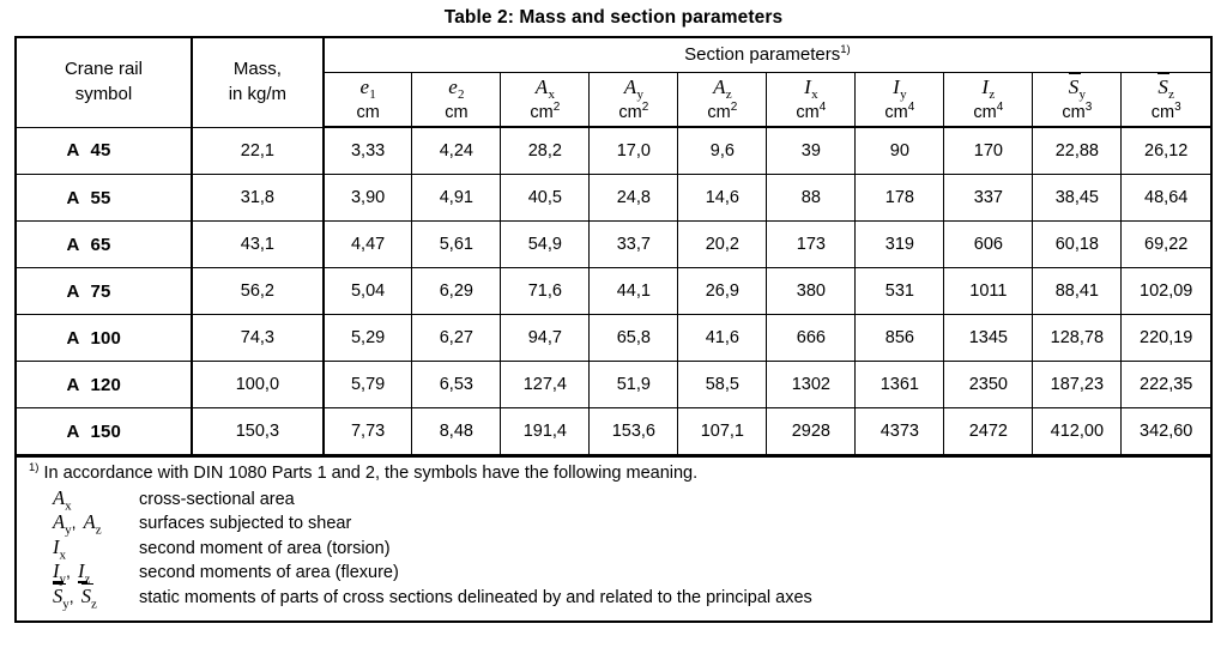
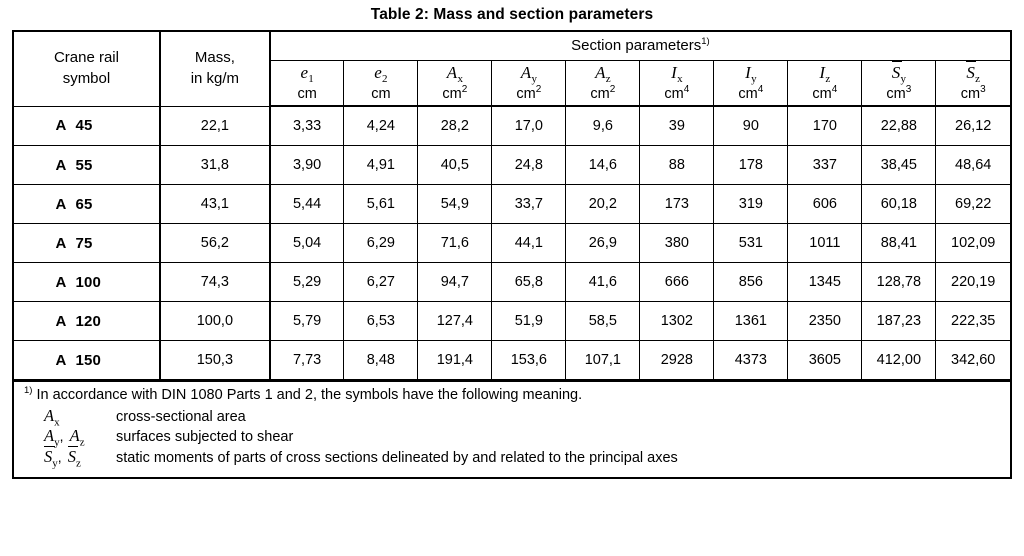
  Table 2: Mass and section parameters
  Crane rail symbol	Mass, in kg/m	Section parameters1)
  e1 cm	e2 cm	Ax cm2	Ay cm2	Az cm2	Ix cm4	Iy cm4	Iz cm4	Sy cm3	Sz cm3
  A 45	22,1	3,33	4,24	28,2	17,0	9,6	39	90	170	22,88	26,12
  A 55	31,8	3,90	4,91	40,5	24,8	14,6	88	178	337	38,45	48,64
- A 65	43,1	4,47	5,61	54,9	33,7	20,2	173	319	606	60,18	69,22
+ A 65	43,1	5,44	5,61	54,9	33,7	20,2	173	319	606	60,18	69,22
  A 75	56,2	5,04	6,29	71,6	44,1	26,9	380	531	1011	88,41	102,09
  A 100	74,3	5,29	6,27	94,7	65,8	41,6	666	856	1345	128,78	220,19
  A 120	100,0	5,79	6,53	127,4	51,9	58,5	1302	1361	2350	187,23	222,35
- A 150	150,3	7,73	8,48	191,4	153,6	107,1	2928	4373	2472	412,00	342,60
+ A 150	150,3	7,73	8,48	191,4	153,6	107,1	2928	4373	3605	412,00	342,60
  1) In accordance with DIN 1080 Parts 1 and 2, the symbols have the following meaning.
  Ax
  cross-sectional area
  Ay, Az
  surfaces subjected to shear
- Ix
- second moment of area (torsion)
- Iy, Iz
- second moments of area (flexure)
  Sy, Sz
  static moments of parts of cross sections delineated by and related to the principal axes
